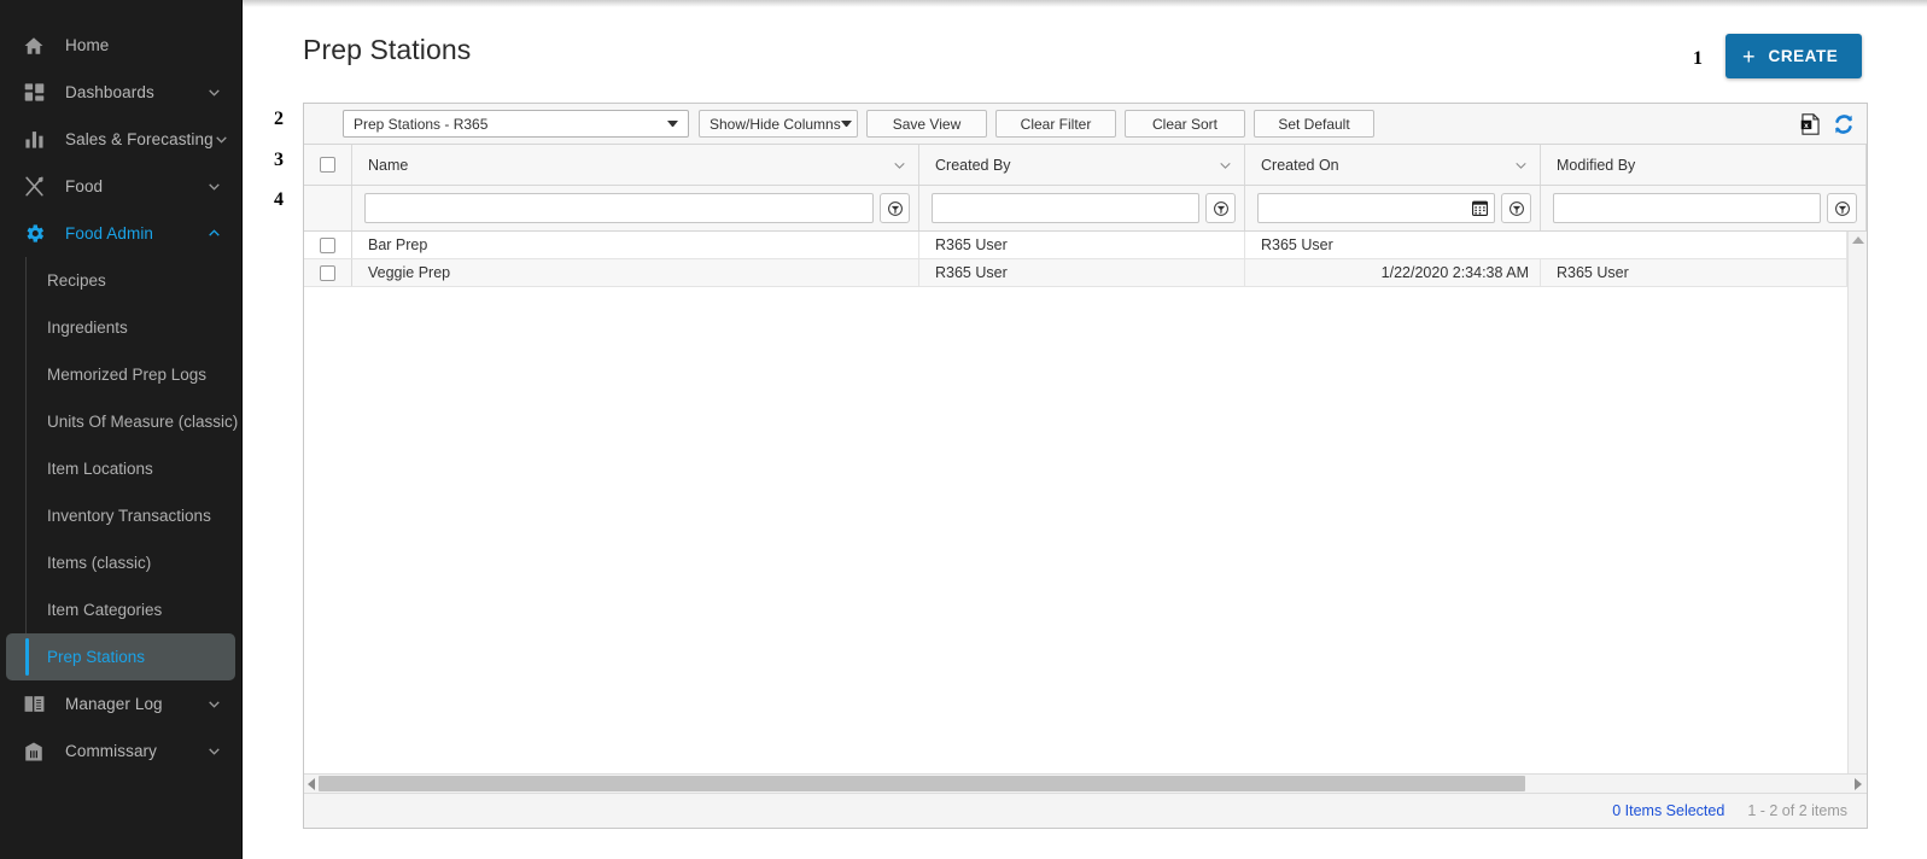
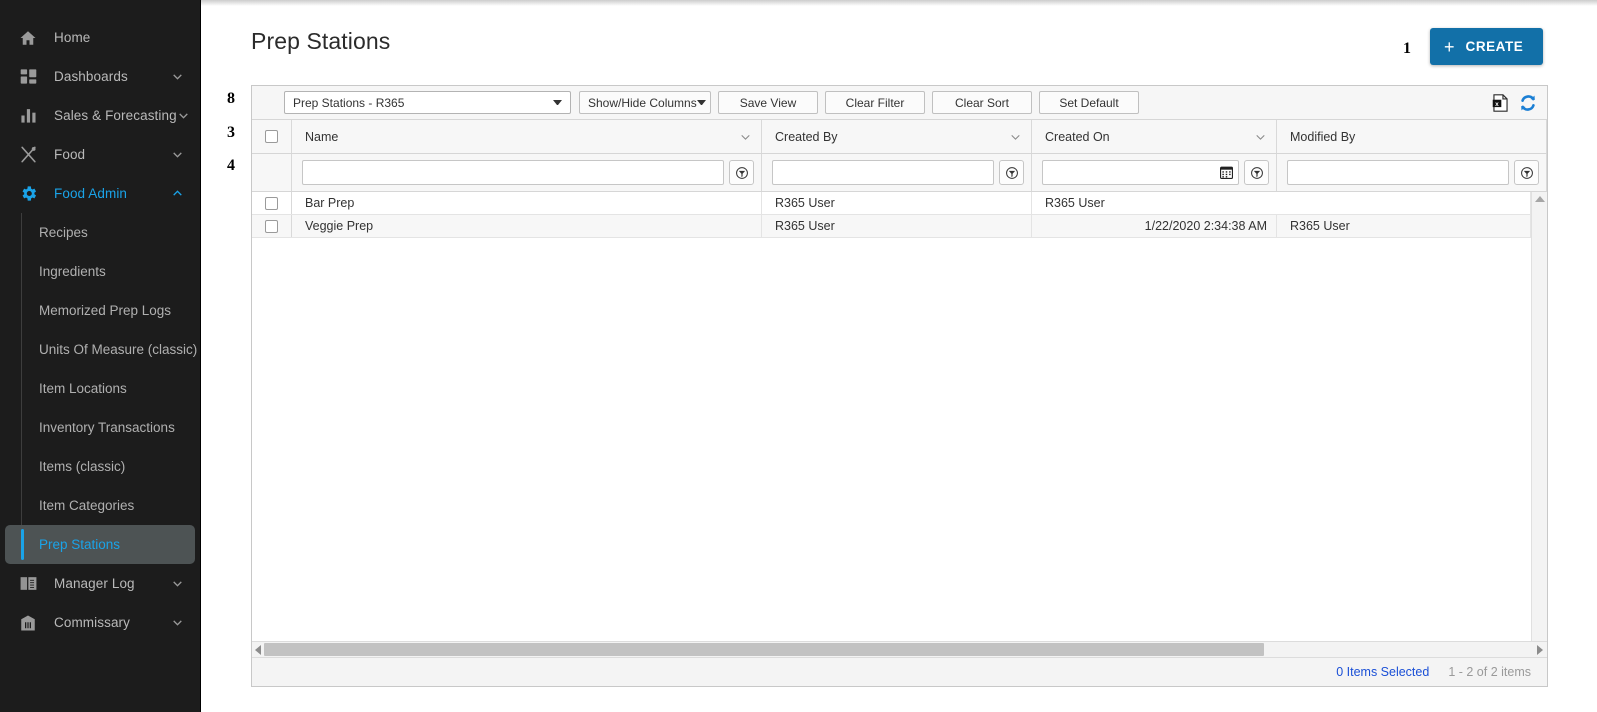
  Home
  Dashboards
  Sales & Forecasting
  Food
  Food Admin
  Recipes
  Ingredients
  Memorized Prep Logs
  Units Of Measure (classic)
  Item Locations
  Inventory Transactions
  Items (classic)
  Item Categories
  Prep Stations
  Manager Log
  Commissary
  Prep Stations
  1
  +
  CREATE
- 2
+ 8
  3
  4
  Prep Stations - R365
  Show/Hide Columns
  Save View
  Clear Filter
  Clear Sort
  Set Default
  Name
  Created By
  Created On
  Modified By
  Bar Prep
  R365 User
  R365 User
  Veggie Prep
  R365 User
  1/22/2020 2:34:38 AM
  R365 User
  0 Items Selected
  1 - 2 of 2 items
